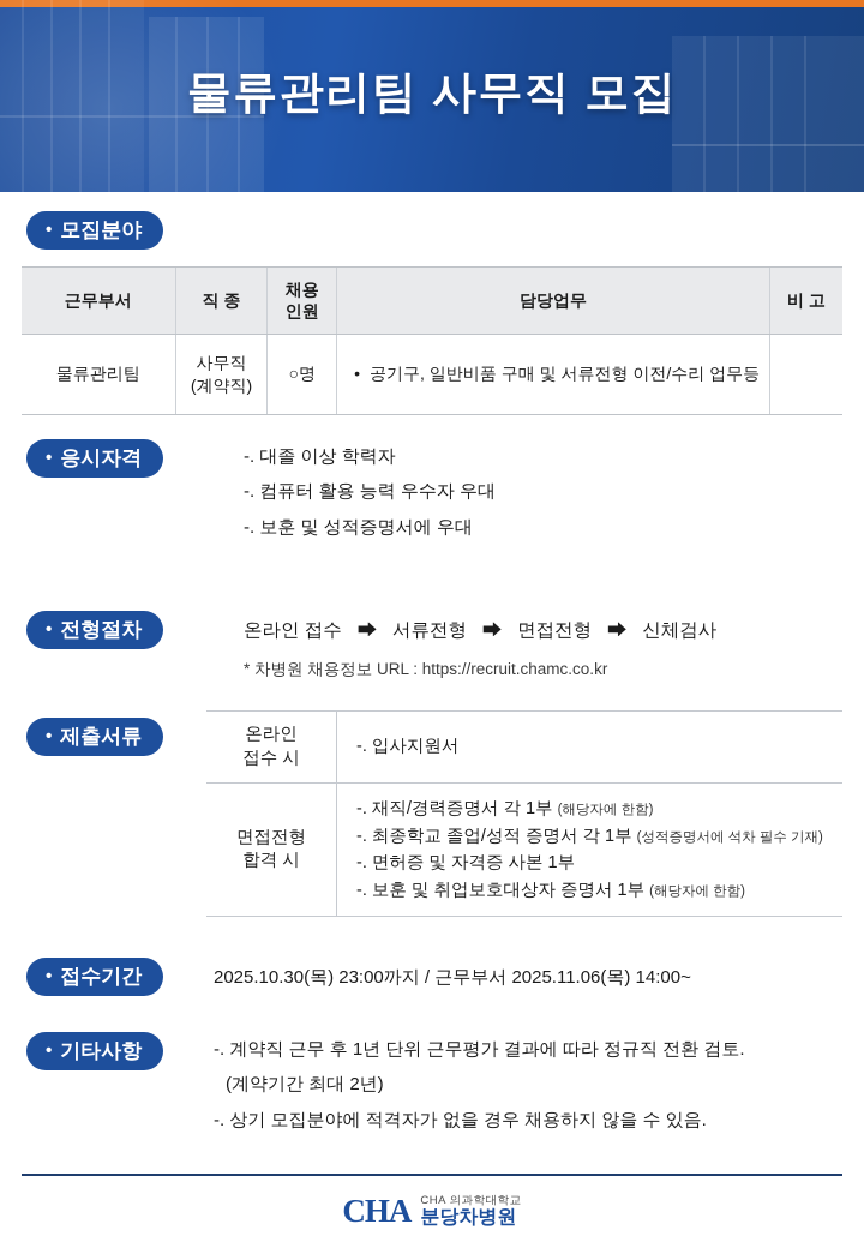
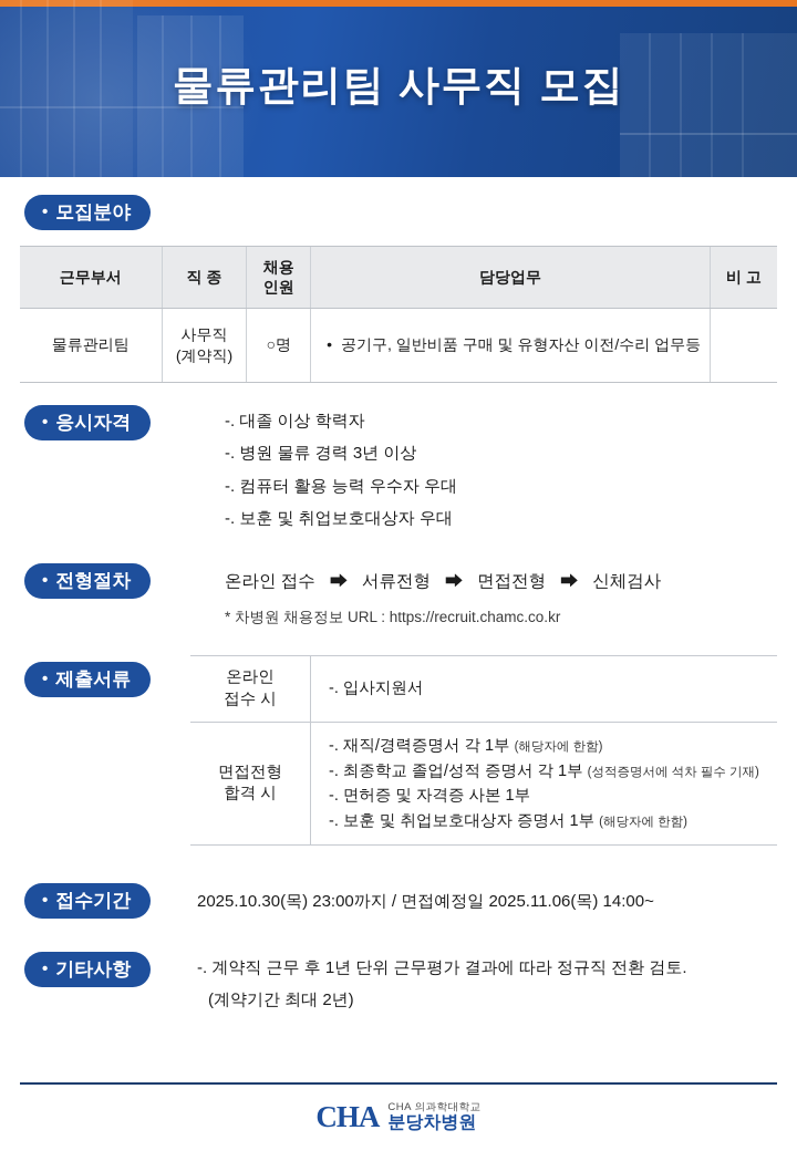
  물류관리팀 사무직 모집
  • 모집분야
  근무부서	직 종	채용 인원	담당업무	비 고
- 물류관리팀	사무직 (계약직)	○명	• 공기구, 일반비품 구매 및 서류전형 이전/수리 업무등
+ 물류관리팀	사무직 (계약직)	○명	• 공기구, 일반비품 구매 및 유형자산 이전/수리 업무등
  • 응시자격
  -. 대졸 이상 학력자
+ -. 병원 물류 경력 3년 이상
  -. 컴퓨터 활용 능력 우수자 우대
- -. 보훈 및 성적증명서에 우대
+ -. 보훈 및 취업보호대상자 우대
  • 전형절차
  온라인 접수 ➡ 서류전형 ➡ 면접전형 ➡ 신체검사
  * 차병원 채용정보 URL : https://recruit.chamc.co.kr
  • 제출서류
  온라인 접수 시	-. 입사지원서
  면접전형 합격 시	-. 재직/경력증명서 각 1부 (해당자에 한함) -. 최종학교 졸업/성적 증명서 각 1부 (성적증명서에 석차 필수 기재) -. 면허증 및 자격증 사본 1부 -. 보훈 및 취업보호대상자 증명서 1부 (해당자에 한함)
  • 접수기간
- 2025.10.30(목) 23:00까지 / 근무부서 2025.11.06(목) 14:00~
+ 2025.10.30(목) 23:00까지 / 면접예정일 2025.11.06(목) 14:00~
  • 기타사항
  -. 계약직 근무 후 1년 단위 근무평가 결과에 따라 정규직 전환 검토.
  (계약기간 최대 2년)
- -. 상기 모집분야에 적격자가 없을 경우 채용하지 않을 수 있음.
  CHA
  CHA 의과학대학교
  분당차병원
